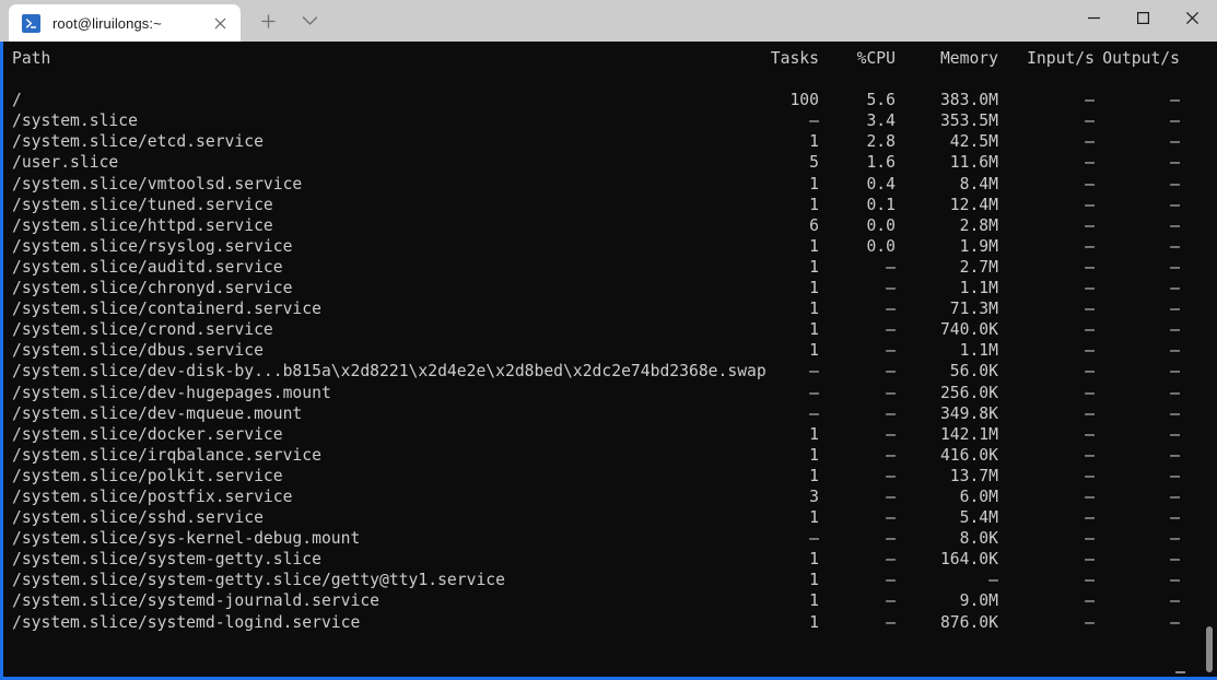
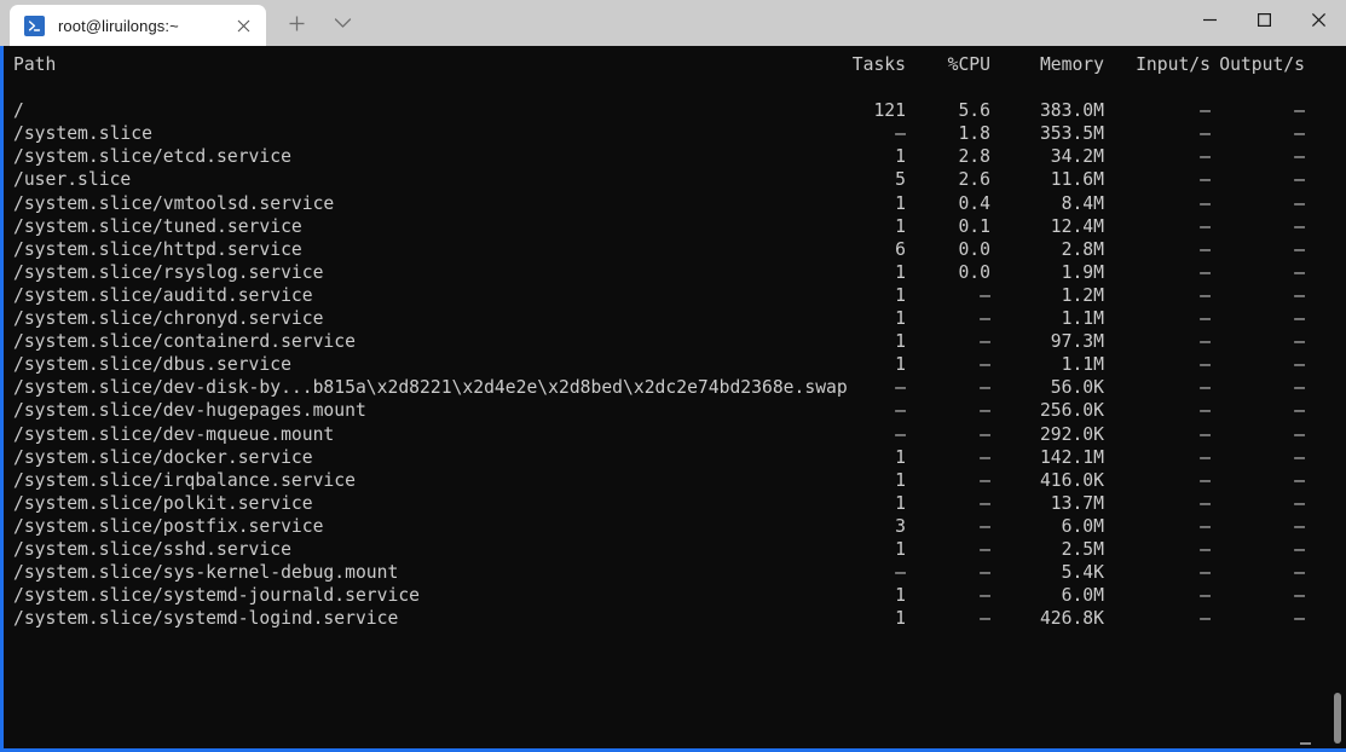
  root@liruilongs:~
  Path	Tasks	%CPU	Memory	Input/s	Output/s
- /	100	5.6	383.0M	–	–
+ /	121	5.6	383.0M	–	–
- /system.slice	–	3.4	353.5M	–	–
+ /system.slice	–	1.8	353.5M	–	–
- /system.slice/etcd.service	1	2.8	42.5M	–	–
+ /system.slice/etcd.service	1	2.8	34.2M	–	–
- /user.slice	5	1.6	11.6M	–	–
+ /user.slice	5	2.6	11.6M	–	–
  /system.slice/vmtoolsd.service	1	0.4	8.4M	–	–
  /system.slice/tuned.service	1	0.1	12.4M	–	–
  /system.slice/httpd.service	6	0.0	2.8M	–	–
  /system.slice/rsyslog.service	1	0.0	1.9M	–	–
- /system.slice/auditd.service	1	–	2.7M	–	–
+ /system.slice/auditd.service	1	–	1.2M	–	–
  /system.slice/chronyd.service	1	–	1.1M	–	–
- /system.slice/containerd.service	1	–	71.3M	–	–
+ /system.slice/containerd.service	1	–	97.3M	–	–
- /system.slice/crond.service	1	–	740.0K	–	–
  /system.slice/dbus.service	1	–	1.1M	–	–
  /system.slice/dev-disk-by...b815a\x2d8221\x2d4e2e\x2d8bed\x2dc2e74bd2368e.swap	–	–	56.0K	–	–
  /system.slice/dev-hugepages.mount	–	–	256.0K	–	–
- /system.slice/dev-mqueue.mount	–	–	349.8K	–	–
+ /system.slice/dev-mqueue.mount	–	–	292.0K	–	–
  /system.slice/docker.service	1	–	142.1M	–	–
  /system.slice/irqbalance.service	1	–	416.0K	–	–
  /system.slice/polkit.service	1	–	13.7M	–	–
  /system.slice/postfix.service	3	–	6.0M	–	–
- /system.slice/sshd.service	1	–	5.4M	–	–
+ /system.slice/sshd.service	1	–	2.5M	–	–
- /system.slice/sys-kernel-debug.mount	–	–	8.0K	–	–
+ /system.slice/sys-kernel-debug.mount	–	–	5.4K	–	–
- /system.slice/system-getty.slice	1	–	164.0K	–	–
- /system.slice/system-getty.slice/getty@tty1.service	1	–	–	–	–
- /system.slice/systemd-journald.service	1	–	9.0M	–	–
+ /system.slice/systemd-journald.service	1	–	6.0M	–	–
- /system.slice/systemd-logind.service	1	–	876.0K	–	–
+ /system.slice/systemd-logind.service	1	–	426.8K	–	–
